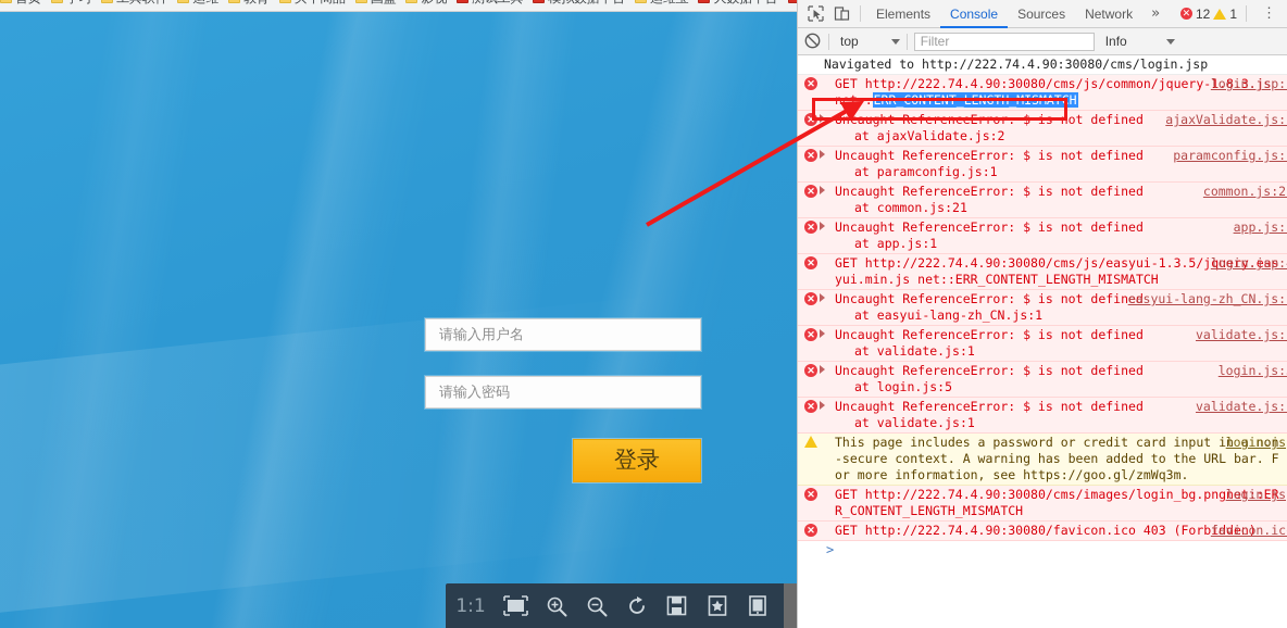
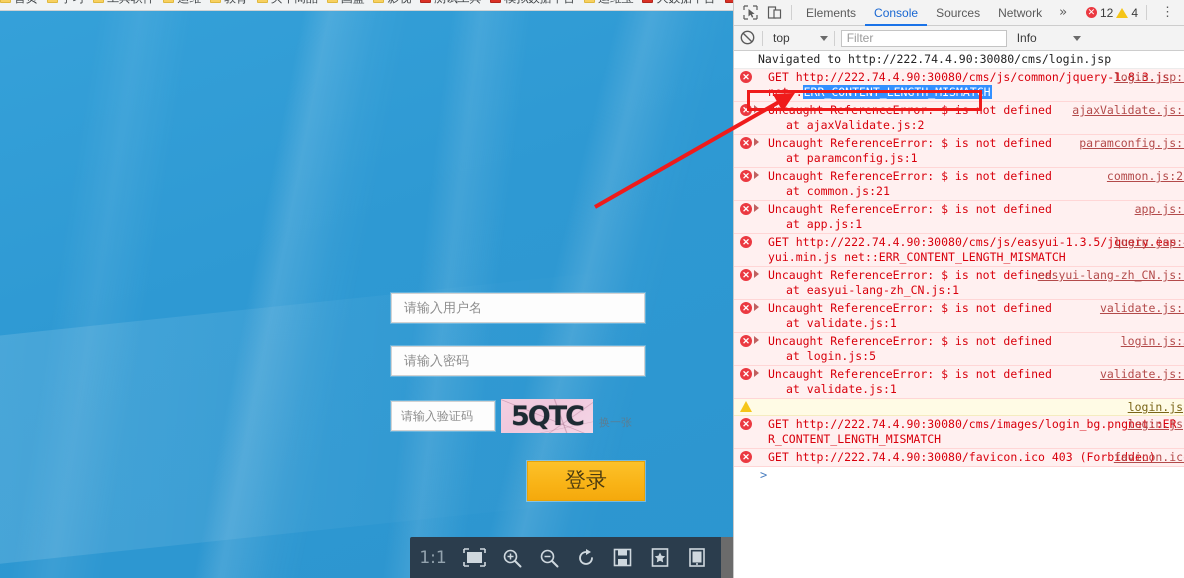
  请输入用户名
  请输入密码
+ 请输入验证码
+ 5QTC
+ 换一张
  登录
  1:1
  Elements
  Console
  Sources
  Network
  »
  ✕
  12
- 1
+ 4
  ⋮
  top
  Filter
  Info
  Navigated to http://222.74.4.90:30080/cms/login.jsp
  ✕
  GET http://222.74.4.90:30080/cms/js/common/jquery-1.8.3.js
  net::ERR_CONTENT_LENGTH_MISMATCH
  login.jsp:
  ✕
  Uncaught ReferenceError: $ is not defined
  at ajaxValidate.js:2
  ajaxValidate.js:
  ✕
  Uncaught ReferenceError: $ is not defined
  at paramconfig.js:1
  paramconfig.js:
  ✕
  Uncaught ReferenceError: $ is not defined
  at common.js:21
  common.js:2
  ✕
  Uncaught ReferenceError: $ is not defined
  at app.js:1
  app.js:
  ✕
  GET http://222.74.4.90:30080/cms/js/easyui-1.3.5/jquery.easyui.min.js net::ERR_CONTENT_LENGTH_MISMATCH
  login.jsp:
  ✕
  Uncaught ReferenceError: $ is not defined
  at easyui-lang-zh_CN.js:1
  easyui-lang-zh_CN.js:
  ✕
  Uncaught ReferenceError: $ is not defined
  at validate.js:1
  validate.js:
  ✕
  Uncaught ReferenceError: $ is not defined
  at login.js:5
  login.js:
  ✕
  Uncaught ReferenceError: $ is not defined
  at validate.js:1
  validate.js:
- This page includes a password or credit card input in a non-secure context. A warning has been added to the URL bar. For more information, see https://goo.gl/zmWq3m.
  login.js
  ✕
  GET http://222.74.4.90:30080/cms/images/login_bg.pngnet::ERR_CONTENT_LENGTH_MISMATCH
  login.js
  ✕
  GET http://222.74.4.90:30080/favicon.ico 403 (Forbidden)
  favicon.ic
  >
